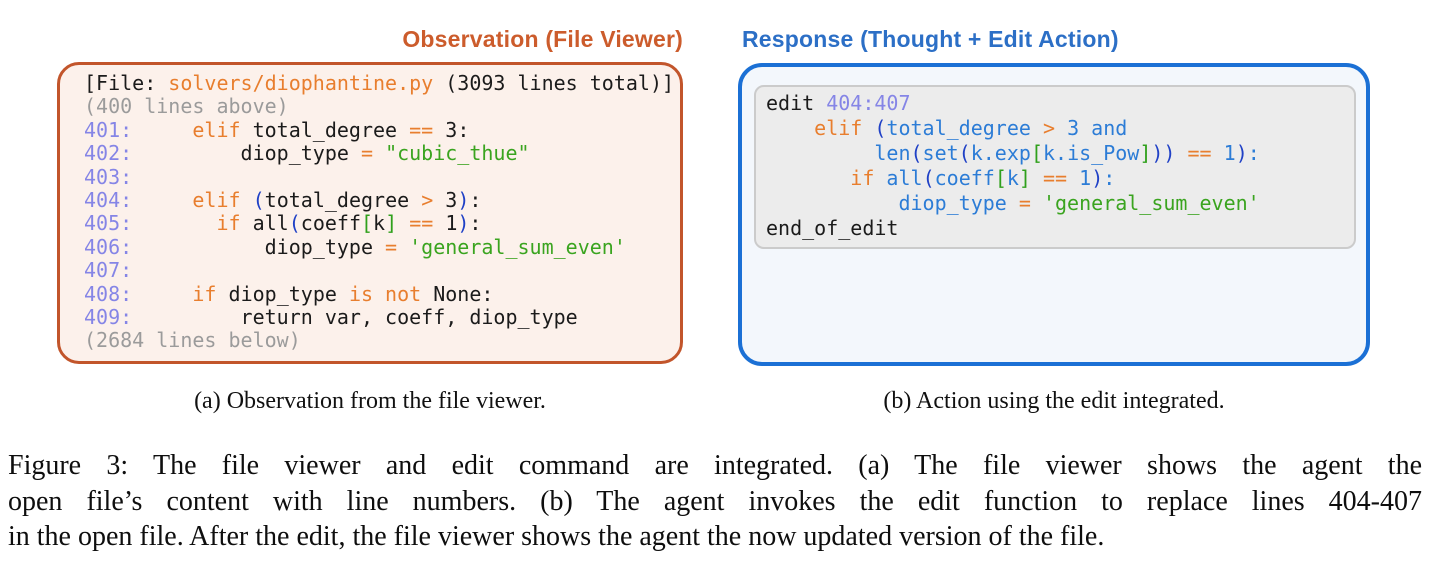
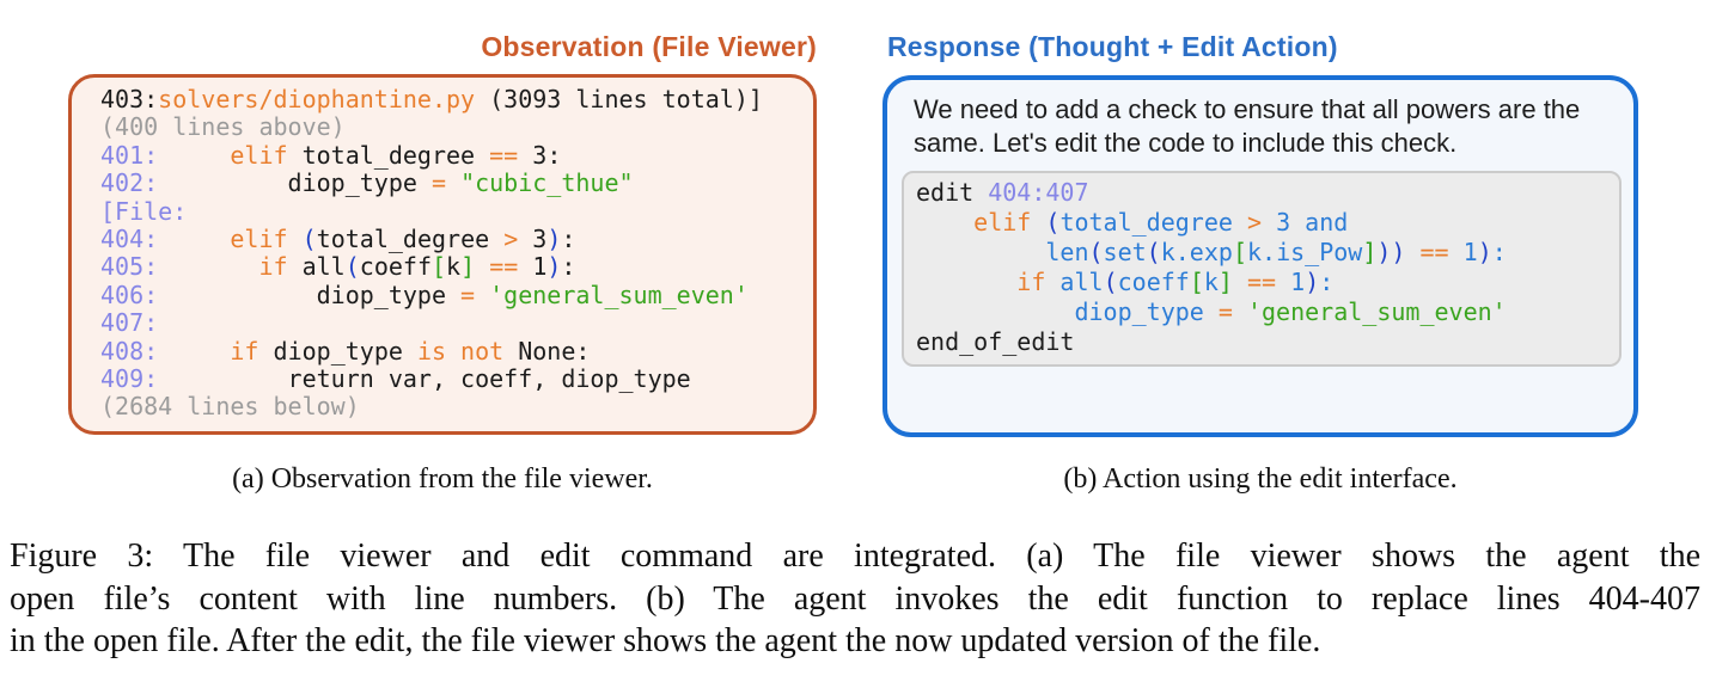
  Observation (File Viewer)
  Response (Thought + Edit Action)
- [File: solvers/diophantine.py (3093 lines total)]
+ 403:solvers/diophantine.py (3093 lines total)]
  (400 lines above)
  401: elif total_degree == 3:
  402: diop_type = "cubic_thue"
- 403:
+ [File:
  404: elif (total_degree > 3):
  405: if all(coeff[k] == 1):
  406: diop_type = 'general_sum_even'
  407:
  408: if diop_type is not None:
  409: return var, coeff, diop_type
  (2684 lines below)
+ We need to add a check to ensure that all powers are the same. Let's edit the code to include this check.
  edit 404:407
  elif (total_degree > 3 and
  len(set(k.exp[k.is_Pow])) == 1):
  if all(coeff[k] == 1):
  diop_type = 'general_sum_even'
  end_of_edit
  (a) Observation from the file viewer.
- (b) Action using the edit integrated.
+ (b) Action using the edit interface.
  Figure 3: The file viewer and edit command are integrated. (a) The file viewer shows the agent the
  open file’s content with line numbers. (b) The agent invokes the edit function to replace lines 404-407
  in the open file. After the edit, the file viewer shows the agent the now updated version of the file.
